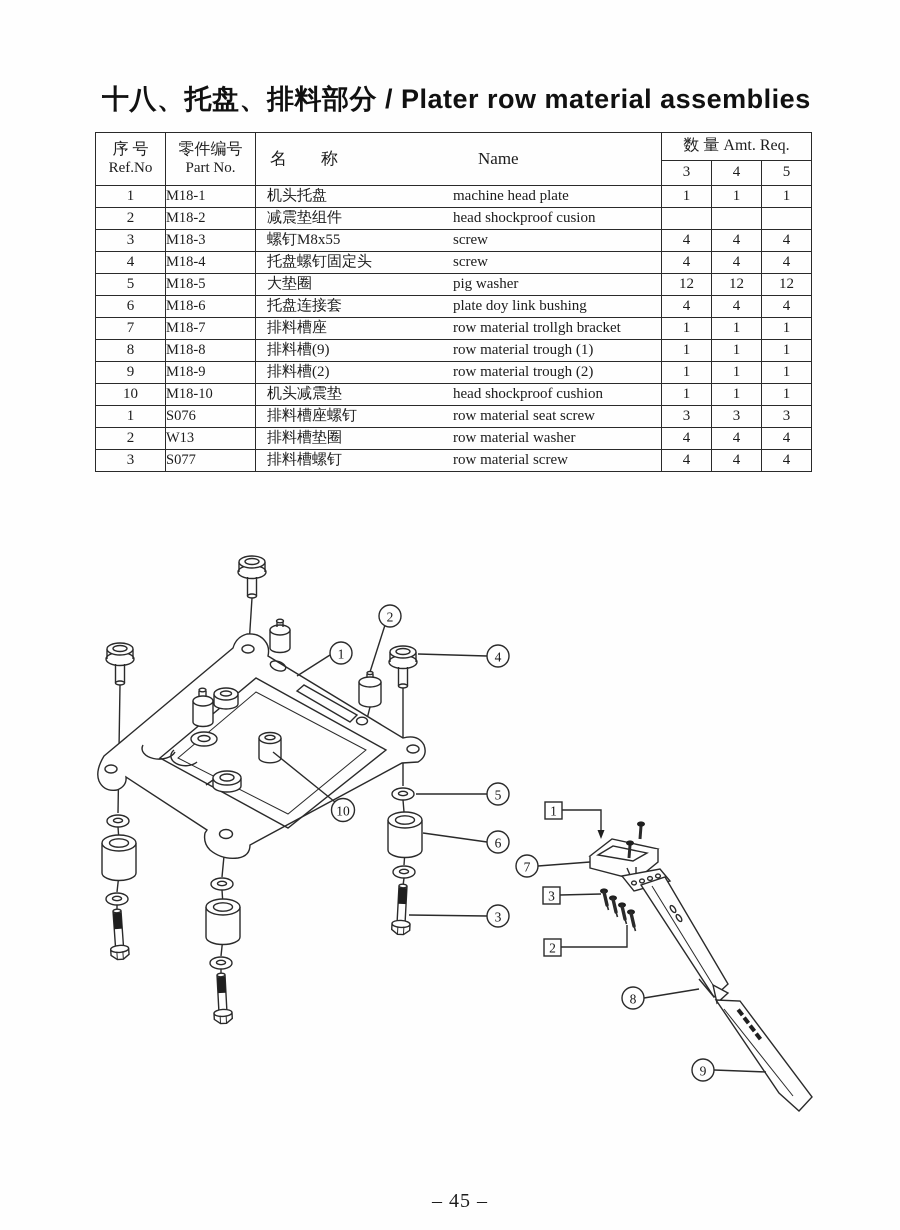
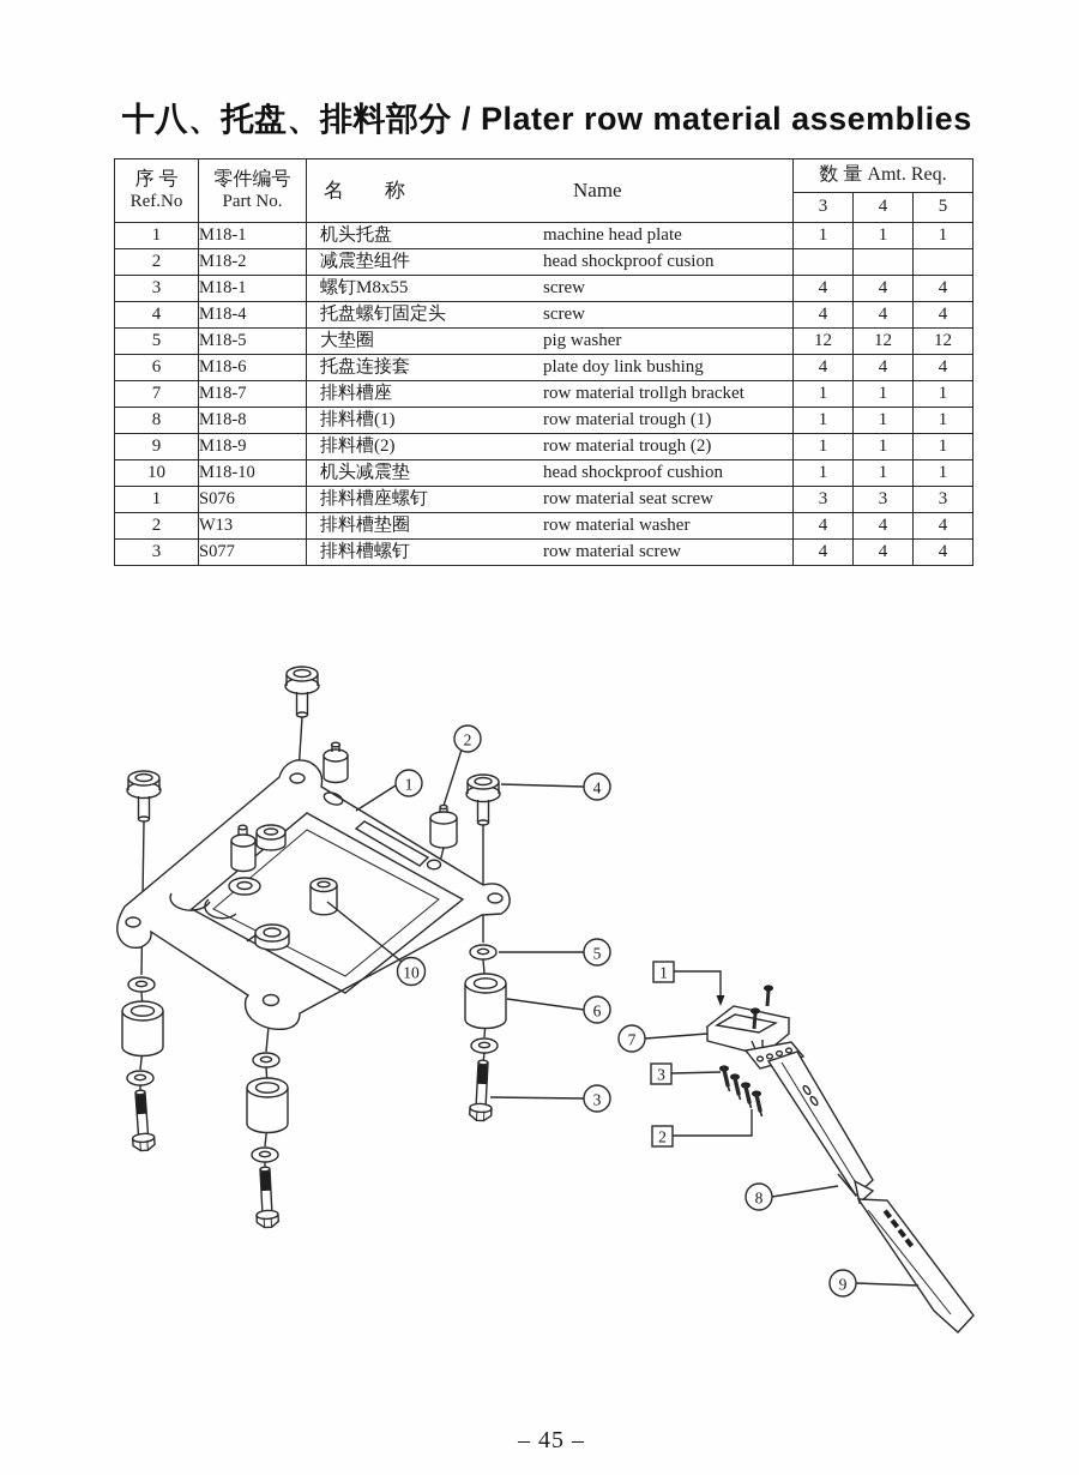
  十八、托盘、排料部分 / Plater row material assemblies
  序 号 Ref.No	零件编号 Part No.	名 称 Name	数 量 Amt. Req.
  3	4	5
  1	M18-1	机头托盘 machine head plate	1	1	1
  2	M18-2	减震垫组件 head shockproof cusion
- 3	M18-3	螺钉M8x55 screw	4	4	4
+ 3	M18-1	螺钉M8x55 screw	4	4	4
  4	M18-4	托盘螺钉固定头 screw	4	4	4
  5	M18-5	大垫圈 pig washer	12	12	12
  6	M18-6	托盘连接套 plate doy link bushing	4	4	4
  7	M18-7	排料槽座 row material trollgh bracket	1	1	1
- 8	M18-8	排料槽(9) row material trough (1)	1	1	1
+ 8	M18-8	排料槽(1) row material trough (1)	1	1	1
  9	M18-9	排料槽(2) row material trough (2)	1	1	1
  10	M18-10	机头减震垫 head shockproof cushion	1	1	1
  1	S076	排料槽座螺钉 row material seat screw	3	3	3
  2	W13	排料槽垫圈 row material washer	4	4	4
  3	S077	排料槽螺钉 row material screw	4	4	4
  1
  2
  4
  5
  6
  3
  10
  7
  8
  9
  1
  3
  2
  – 45 –
